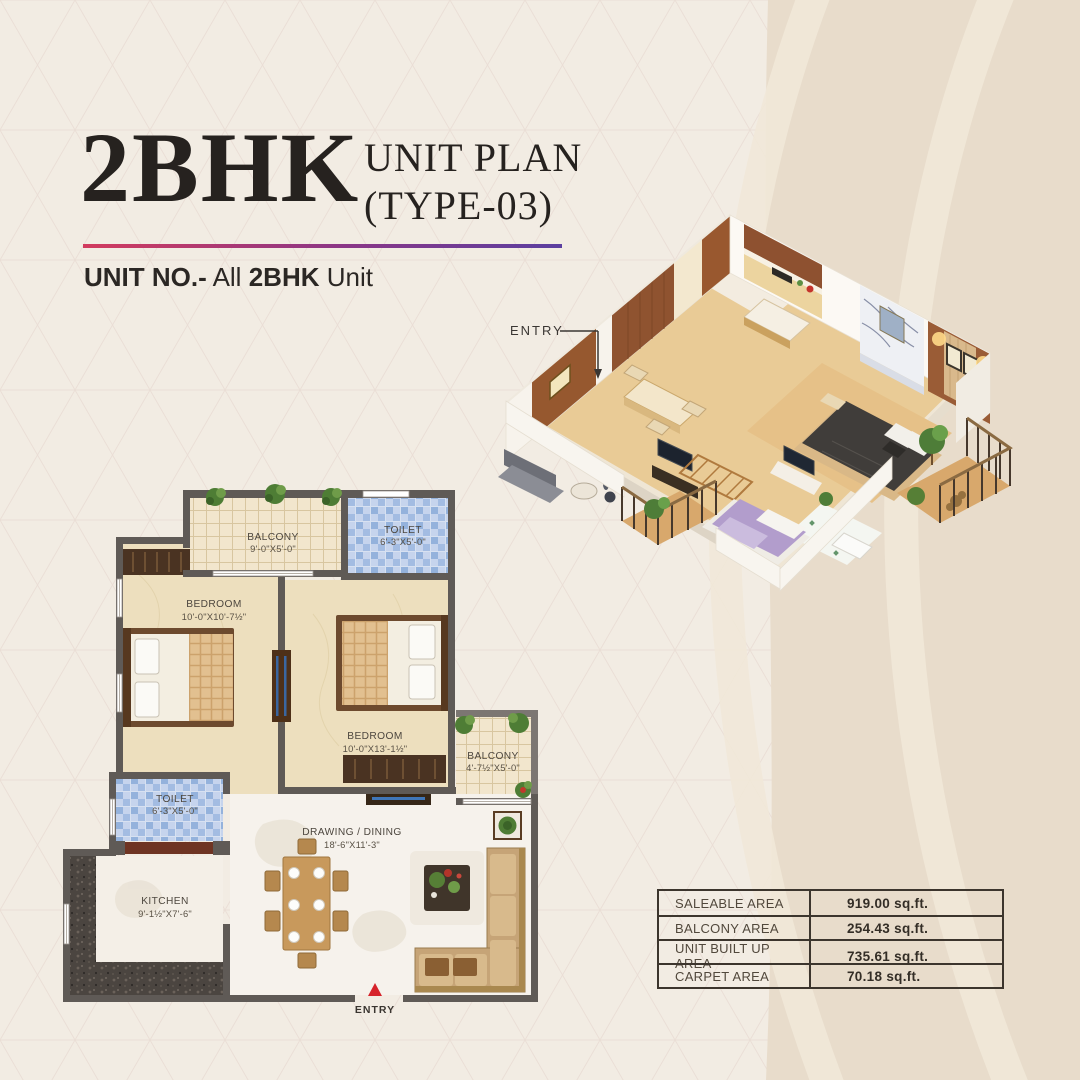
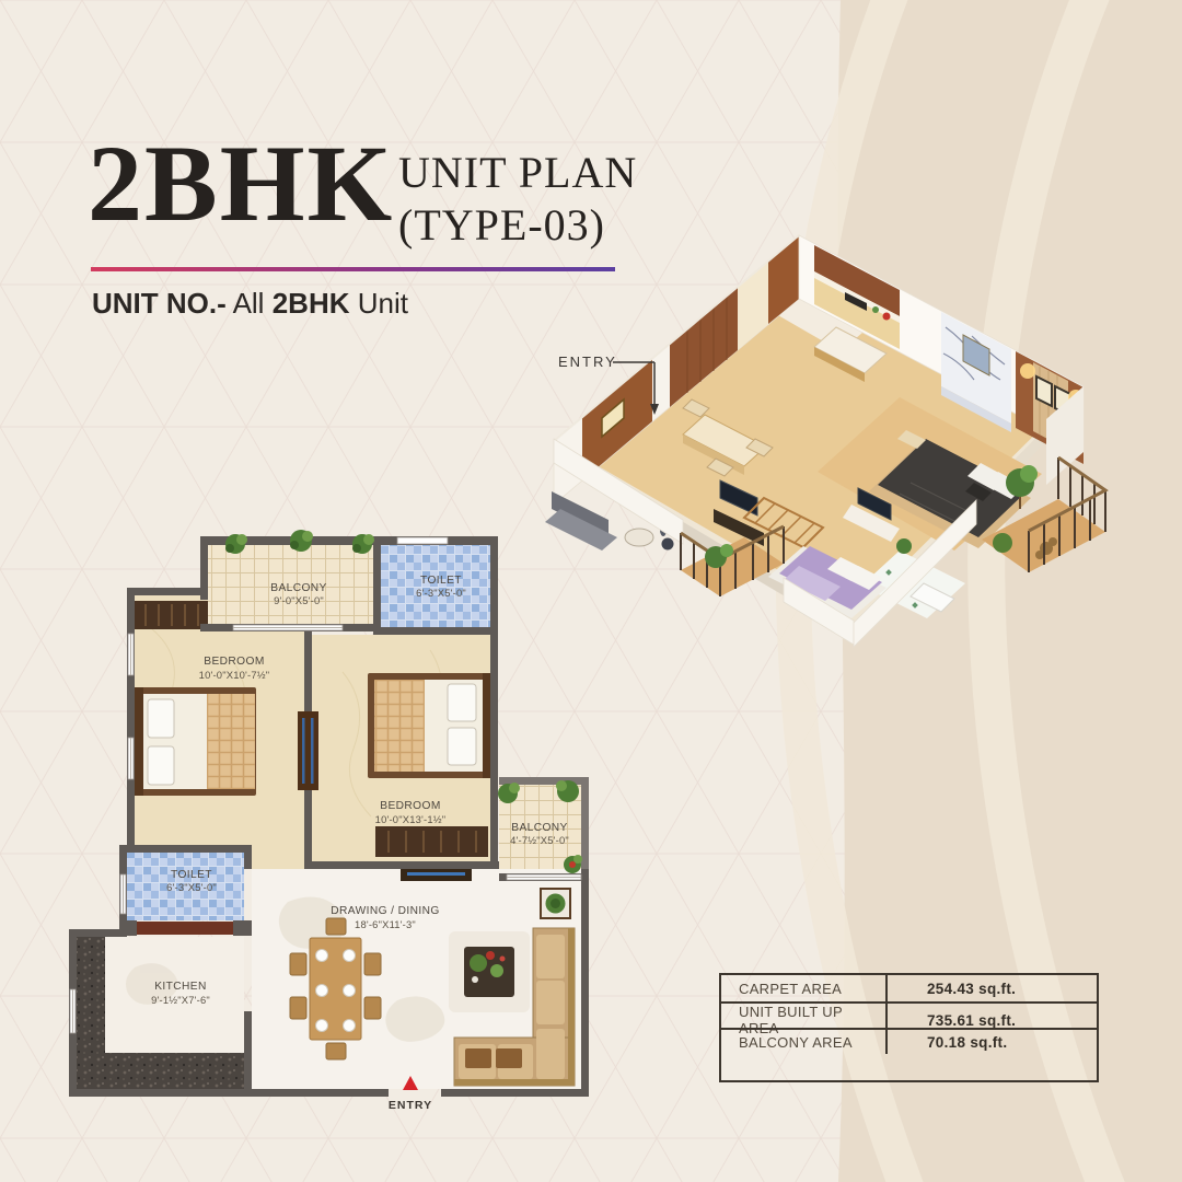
  2BHK
  UNIT PLAN
  (TYPE-03)
  UNIT NO.- All 2BHK Unit
  ENTRY
  BALCONY
  9'-0"X5'-0"
  TOILET
  6'-3"X5'-0"
  BEDROOM
  10'-0"X10'-7½"
  BEDROOM
  10'-0"X13'-1½"
  BALCONY
  4'-7½"X5'-0"
  TOILET
  6'-3"X5'-0"
  DRAWING / DINING
  18'-6"X11'-3"
  KITCHEN
  9'-1½"X7'-6"
  ENTRY
- SALEABLE AREA
- 919.00 sq.ft.
- BALCONY AREA
+ CARPET AREA
  254.43 sq.ft.
  UNIT BUILT UP AREA
  735.61 sq.ft.
- CARPET AREA
+ BALCONY AREA
  70.18 sq.ft.
